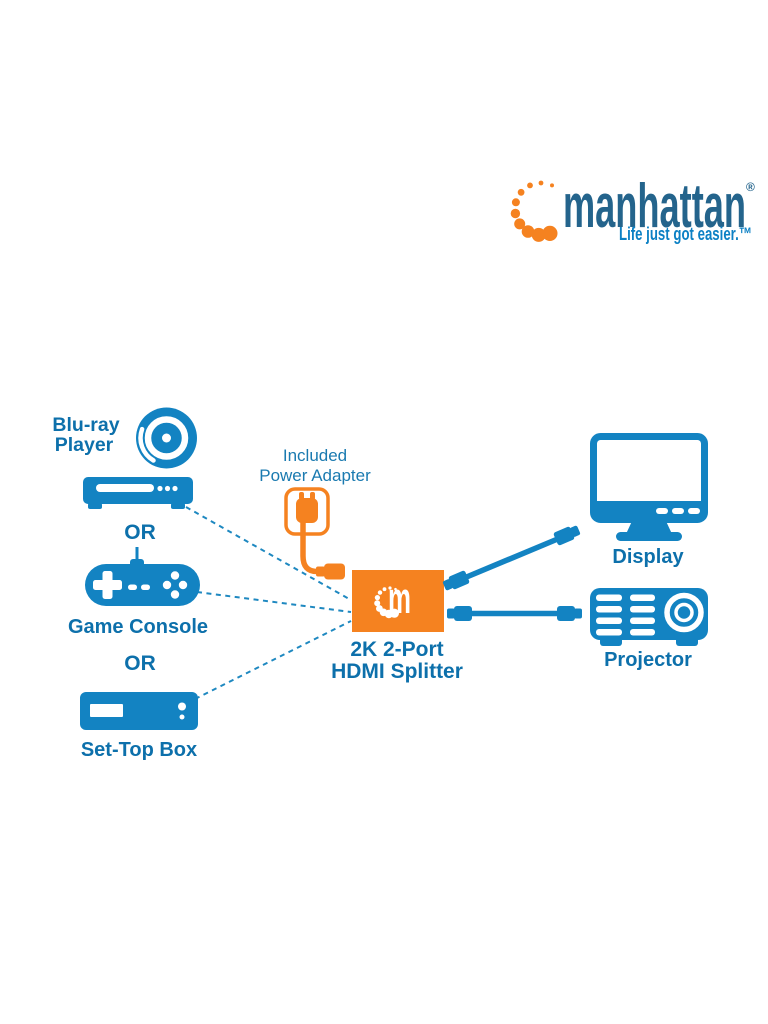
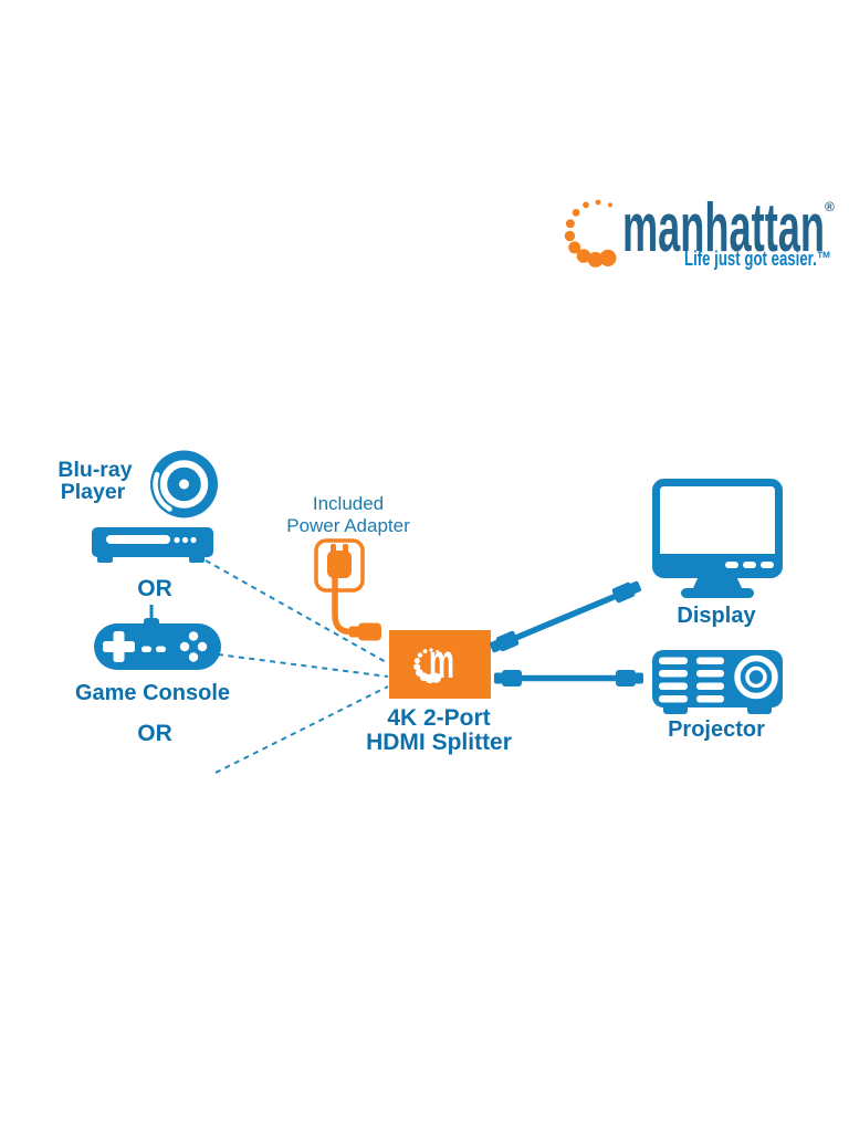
  manhattan
  ®
  Life just got easier.™
  Blu-ray
  Player
  OR
  Game Console
  OR
- Set-Top Box
  Included
  Power Adapter
  m
- 2K 2-Port
+ 4K 2-Port
  HDMI Splitter
  Display
  Projector
